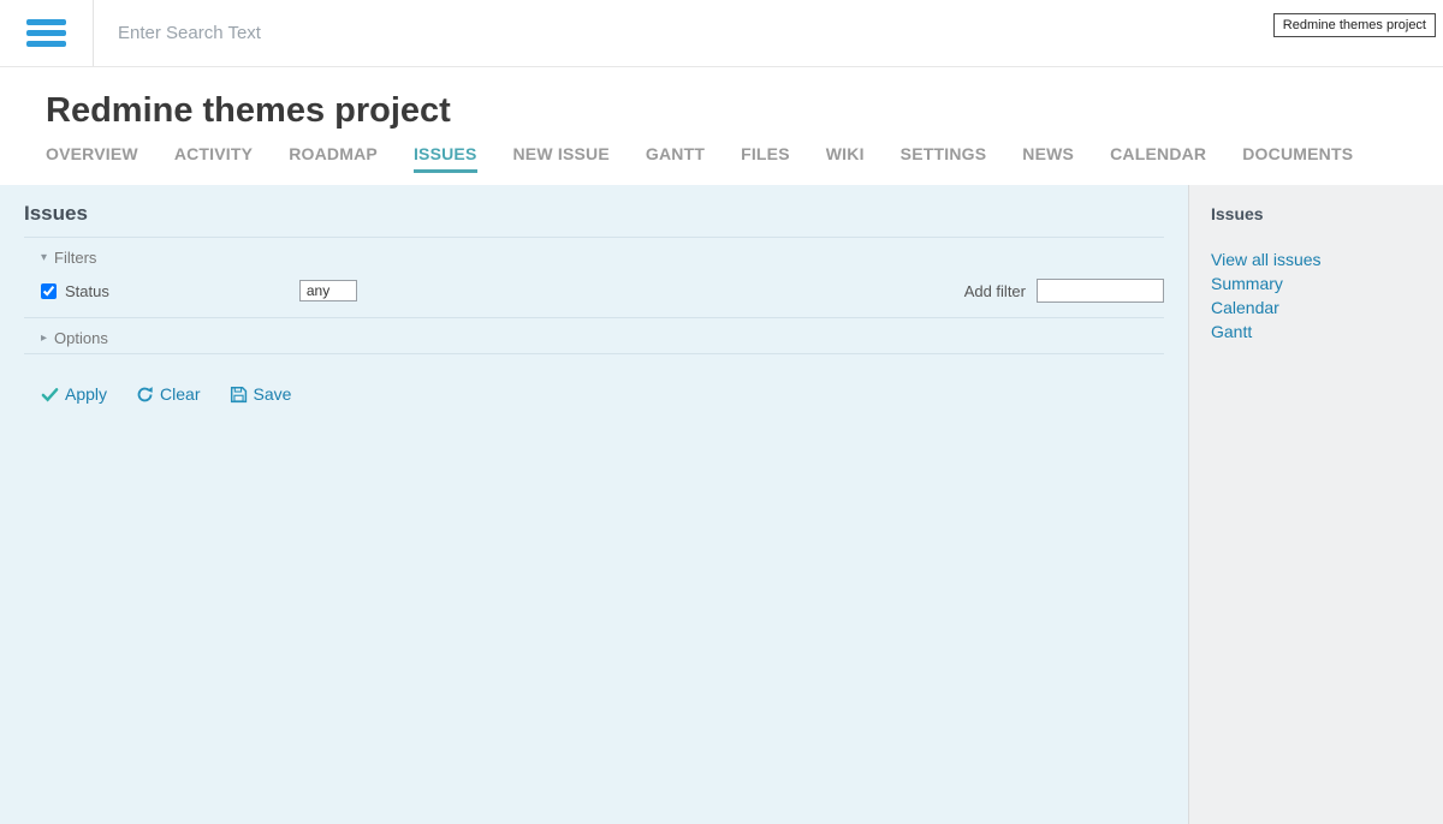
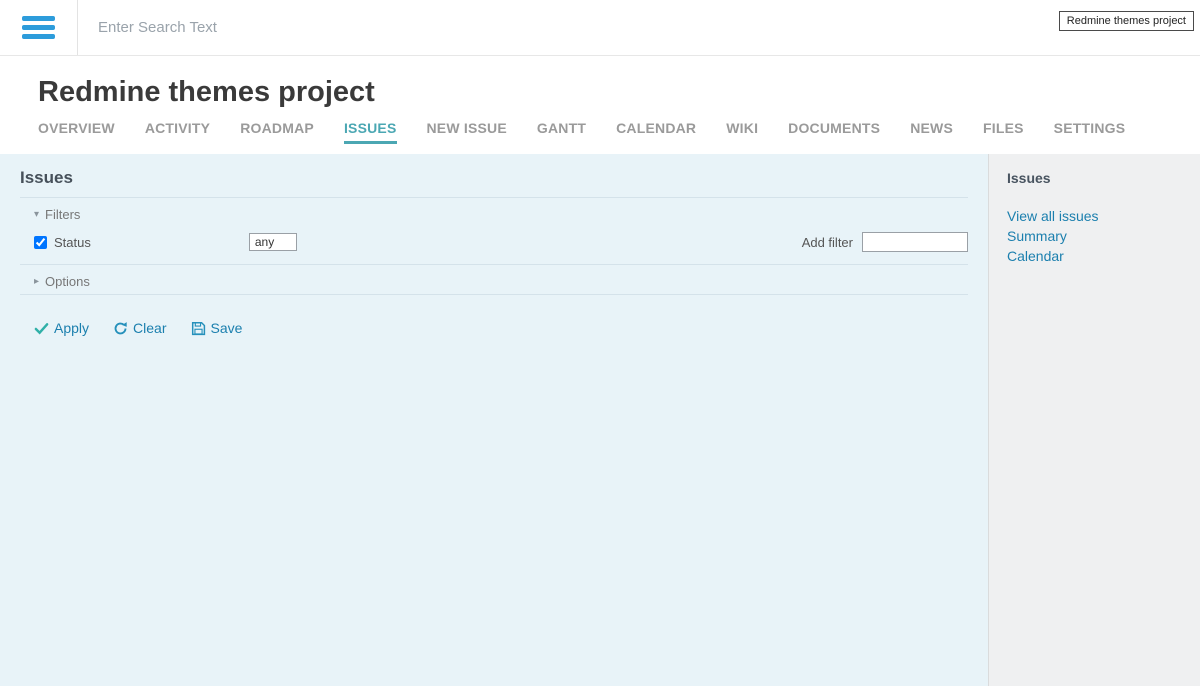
  Enter Search Text
  Redmine themes project
  Redmine themes project
  OVERVIEW
  ACTIVITY
  ROADMAP
  ISSUES
  NEW ISSUE
  GANTT
- FILES
+ CALENDAR
  WIKI
- SETTINGS
+ DOCUMENTS
  NEWS
- CALENDAR
+ FILES
- DOCUMENTS
+ SETTINGS
  Issues
  ▾
  Filters
  Status
  any
  Add filter
  ▸
  Options
  Apply
  Clear
  Save
  Issues
  View all issues
  Summary
  Calendar
- Gantt
